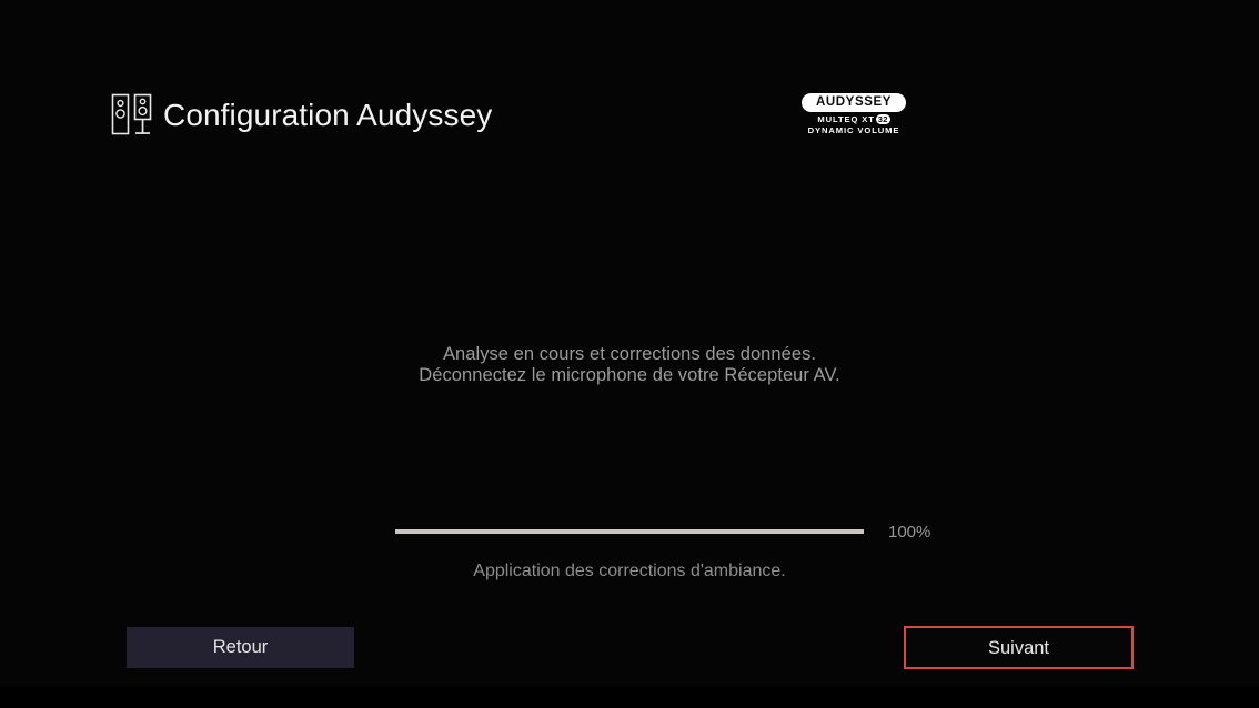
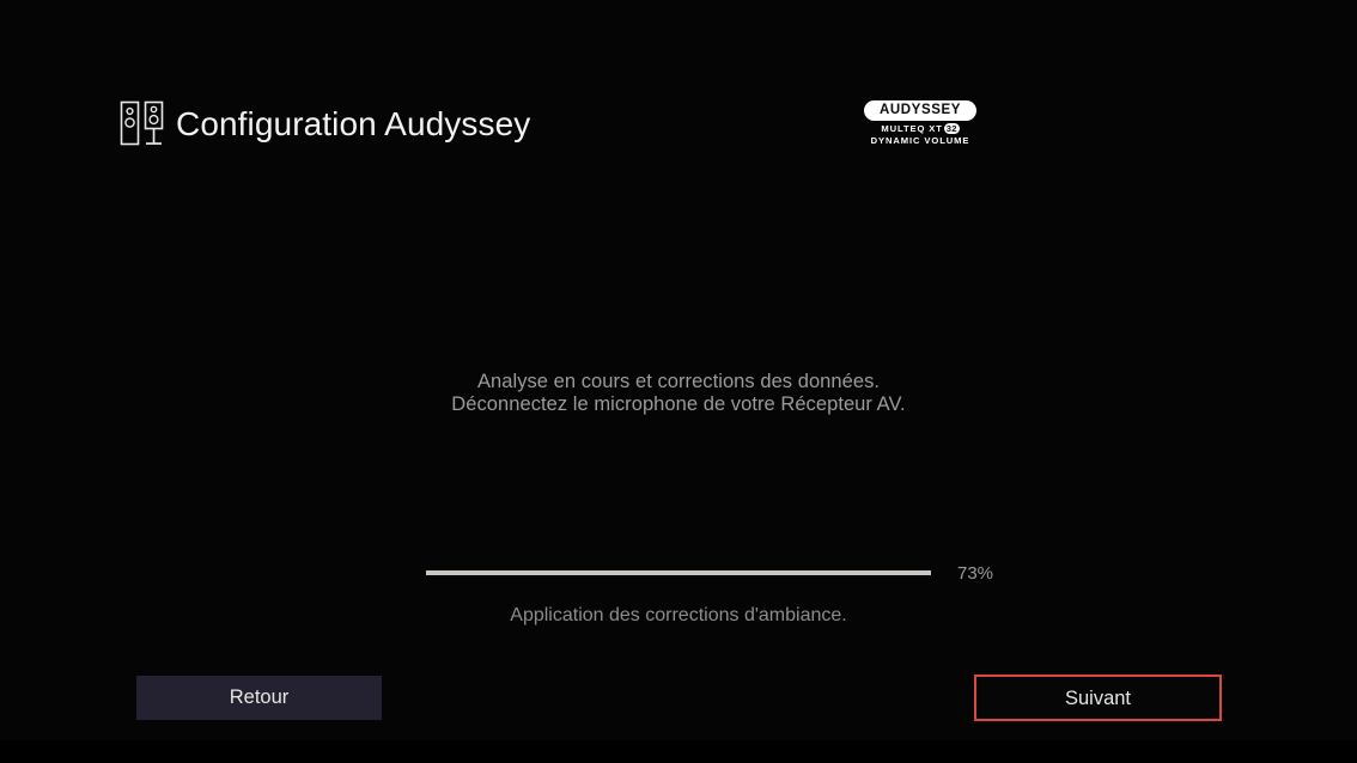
  Configuration Audyssey
  AUDYSSEY
  MULTEQ XT 32
  DYNAMIC VOLUME
  Analyse en cours et corrections des données.
  Déconnectez le microphone de votre Récepteur AV.
- 100%
+ 73%
  Application des corrections d'ambiance.
  Retour
  Suivant
